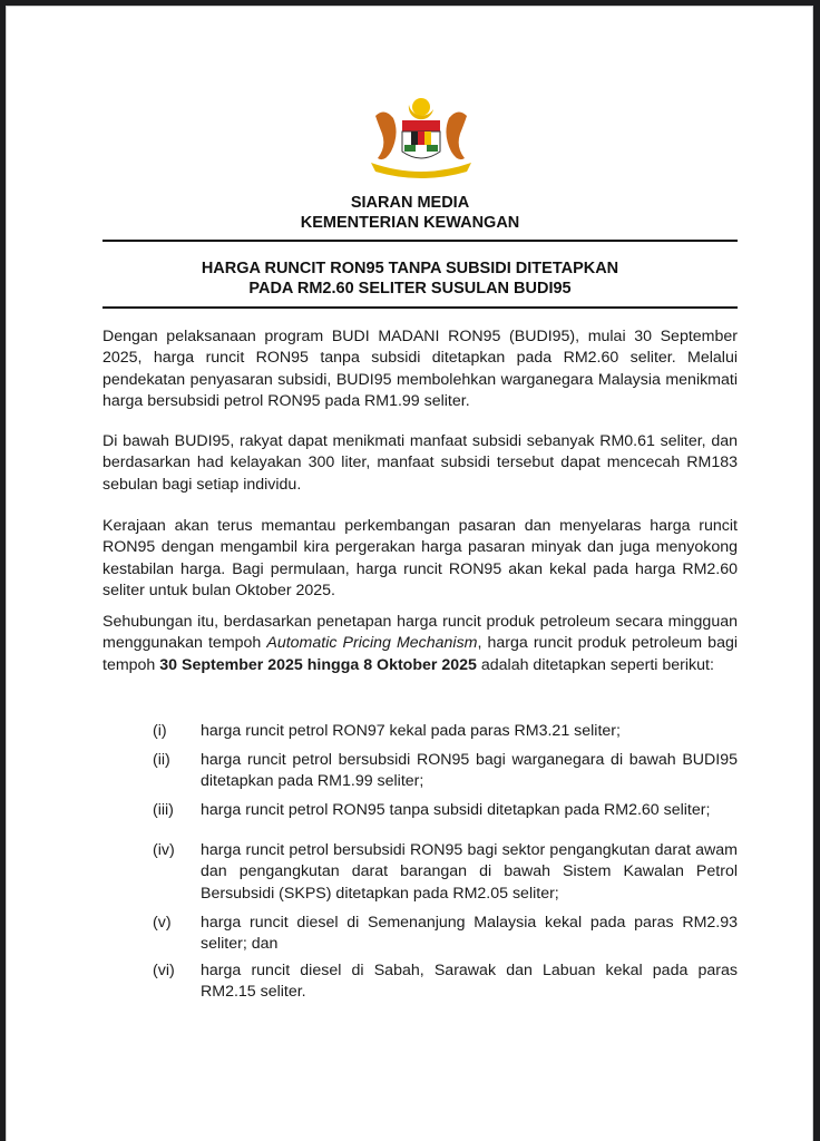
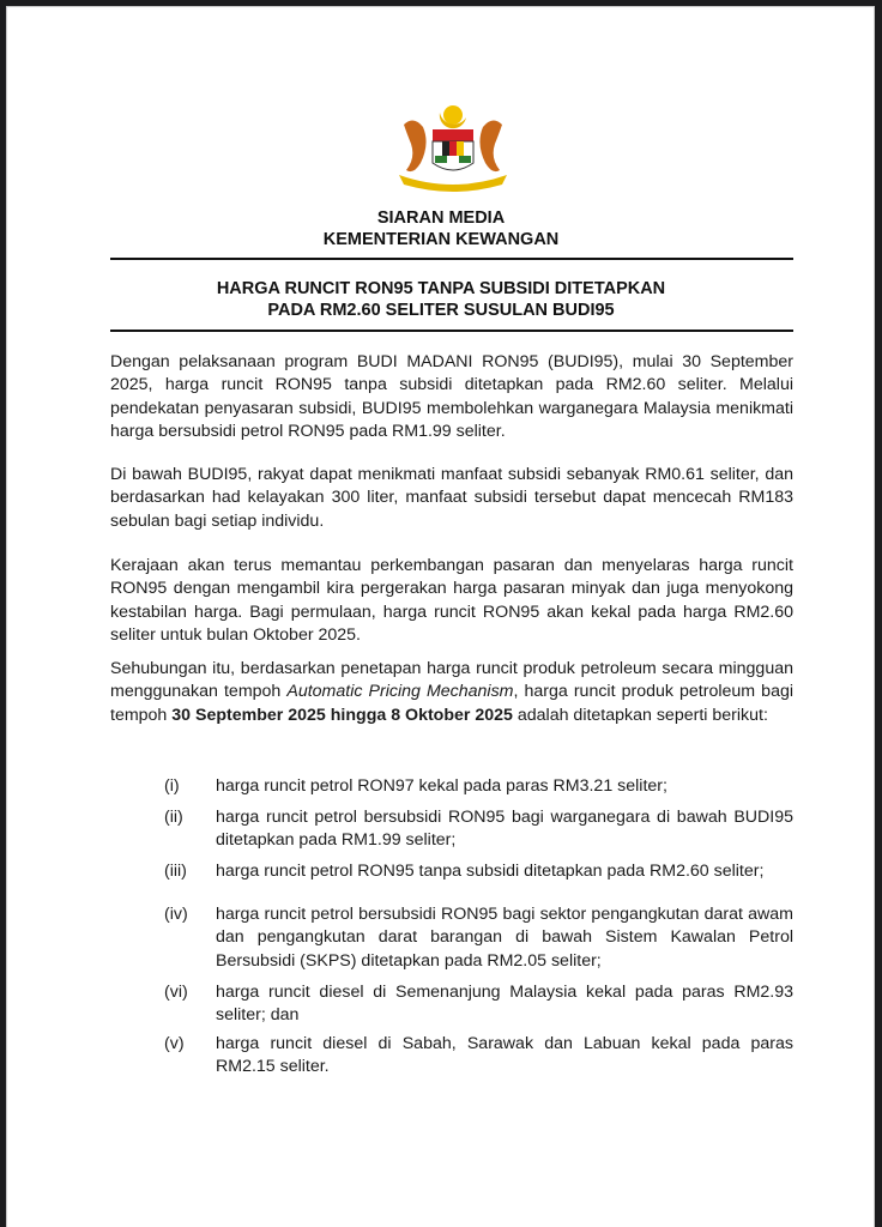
  SIARAN MEDIA
  KEMENTERIAN KEWANGAN
  HARGA RUNCIT RON95 TANPA SUBSIDI DITETAPKAN
  PADA RM2.60 SELITER SUSULAN BUDI95
  Dengan pelaksanaan program BUDI MADANI RON95 (BUDI95), mulai 30 September 2025, harga runcit RON95 tanpa subsidi ditetapkan pada RM2.60 seliter. Melalui pendekatan penyasaran subsidi, BUDI95 membolehkan warganegara Malaysia menikmati harga bersubsidi petrol RON95 pada RM1.99 seliter.
  Di bawah BUDI95, rakyat dapat menikmati manfaat subsidi sebanyak RM0.61 seliter, dan berdasarkan had kelayakan 300 liter, manfaat subsidi tersebut dapat mencecah RM183 sebulan bagi setiap individu.
  Kerajaan akan terus memantau perkembangan pasaran dan menyelaras harga runcit RON95 dengan mengambil kira pergerakan harga pasaran minyak dan juga menyokong kestabilan harga. Bagi permulaan, harga runcit RON95 akan kekal pada harga RM2.60 seliter untuk bulan Oktober 2025.
  Sehubungan itu, berdasarkan penetapan harga runcit produk petroleum secara mingguan menggunakan tempoh Automatic Pricing Mechanism, harga runcit produk petroleum bagi tempoh 30 September 2025 hingga 8 Oktober 2025 adalah ditetapkan seperti berikut:
  (i)
  harga runcit petrol RON97 kekal pada paras RM3.21 seliter;
  (ii)
  harga runcit petrol bersubsidi RON95 bagi warganegara di bawah BUDI95 ditetapkan pada RM1.99 seliter;
  (iii)
  harga runcit petrol RON95 tanpa subsidi ditetapkan pada RM2.60 seliter;
  (iv)
  harga runcit petrol bersubsidi RON95 bagi sektor pengangkutan darat awam dan pengangkutan darat barangan di bawah Sistem Kawalan Petrol Bersubsidi (SKPS) ditetapkan pada RM2.05 seliter;
- (v)
+ (vi)
  harga runcit diesel di Semenanjung Malaysia kekal pada paras RM2.93 seliter; dan
- (vi)
+ (v)
  harga runcit diesel di Sabah, Sarawak dan Labuan kekal pada paras RM2.15 seliter.
